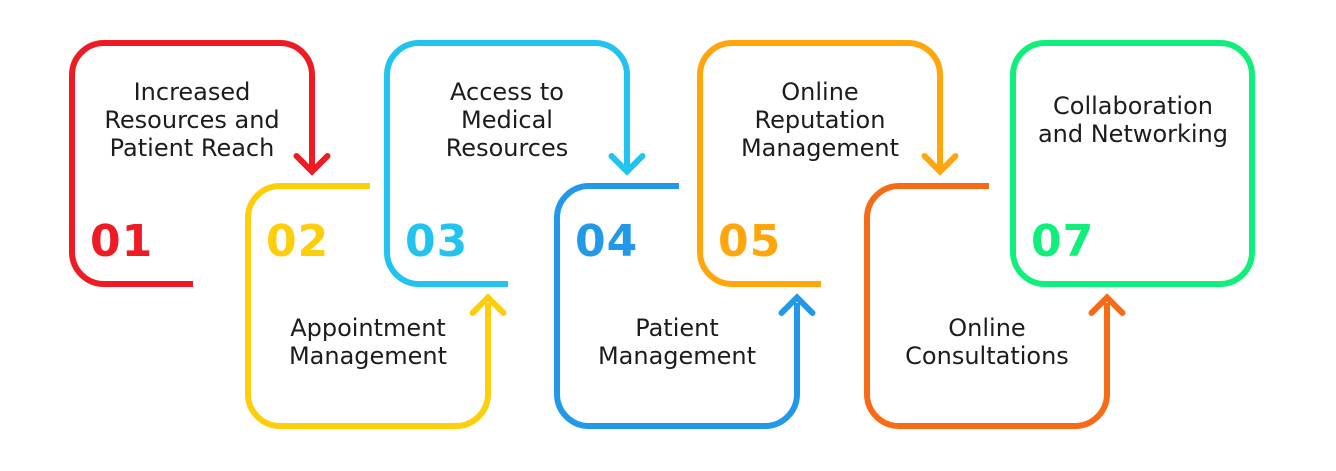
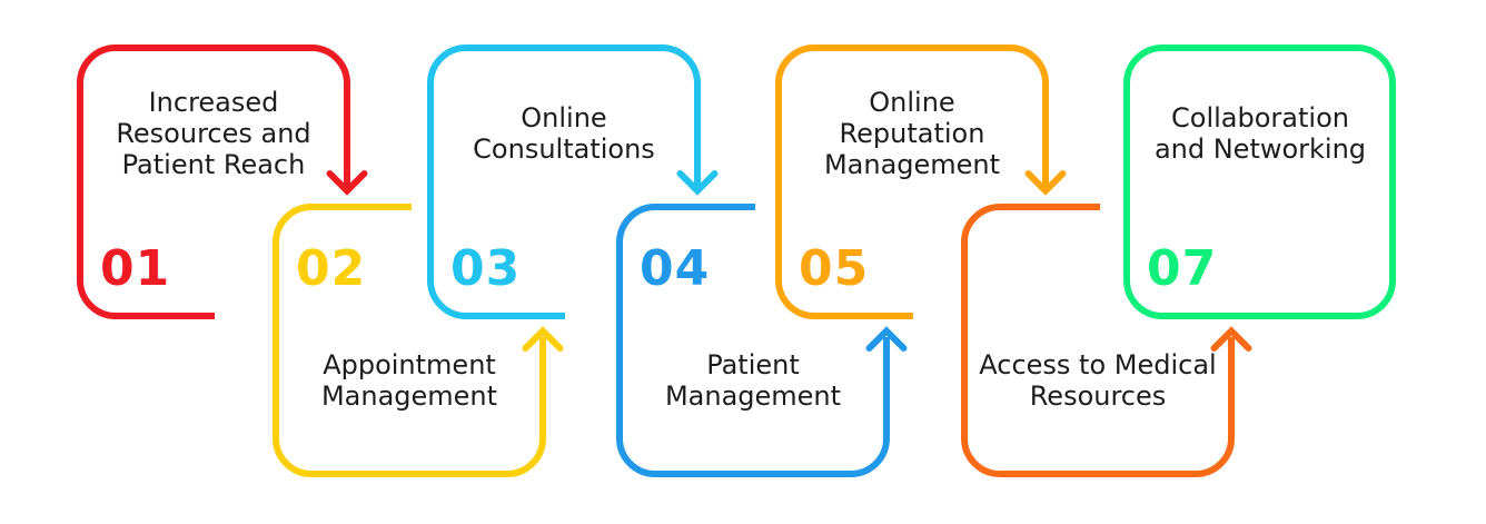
  Increased Resources and Patient Reach
  Appointment Management
- Access to Medical Resources
+ Online Consultations
  Patient Management
  Online Reputation Management
- Online Consultations
+ Access to Medical Resources
  Collaboration and Networking
  01
  02
  03
  04
  05
  07
